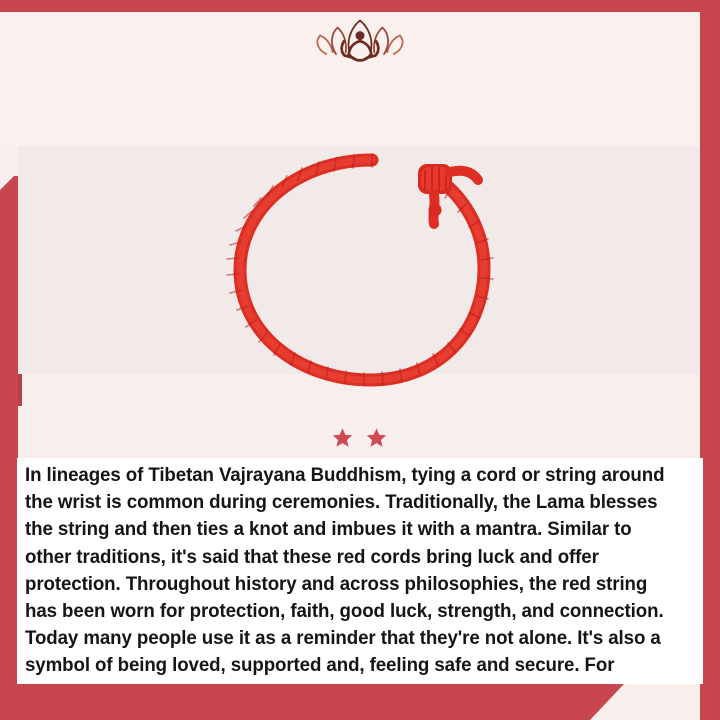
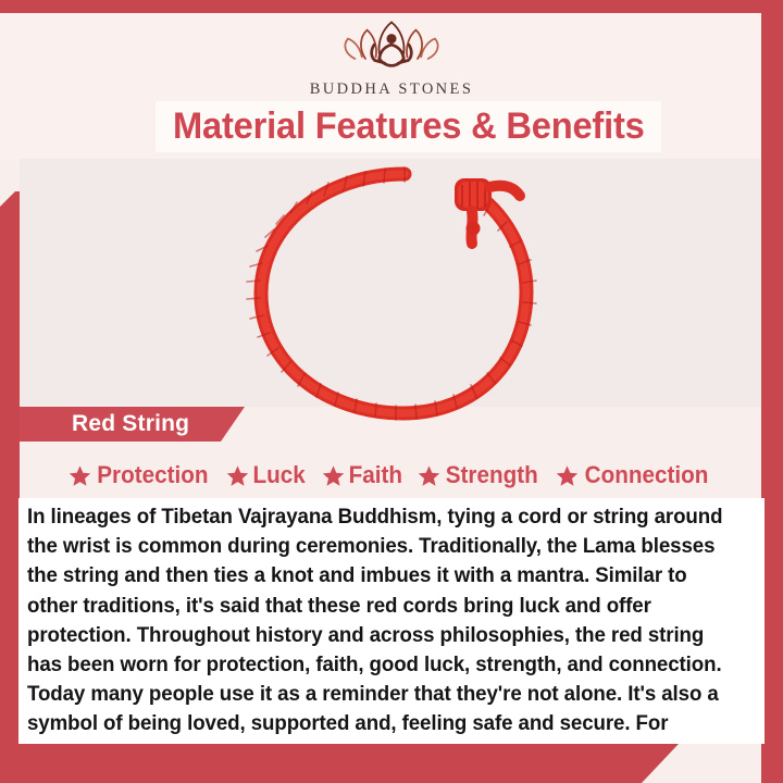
+ BUDDHA STONES
+ Material Features & Benefits
+ Red String
+ Protection
+ Luck
+ Faith
+ Strength
+ Connection
  In lineages of Tibetan Vajrayana Buddhism, tying a cord or string around the wrist is common during ceremonies. Traditionally, the Lama blesses the string and then ties a knot and imbues it with a mantra. Similar to other traditions, it's said that these red cords bring luck and offer protection. Throughout history and across philosophies, the red string has been worn for protection, faith, good luck, strength, and connection. Today many people use it as a reminder that they're not alone. It's also a symbol of being loved, supported and, feeling safe and secure. For
